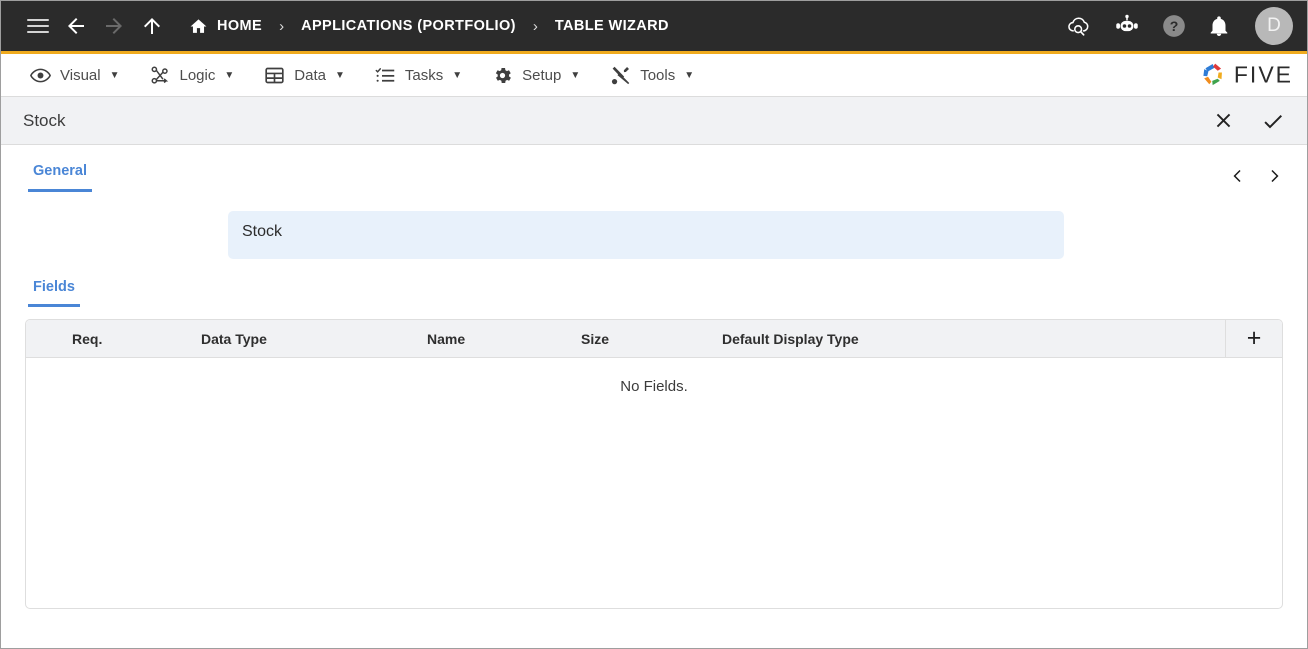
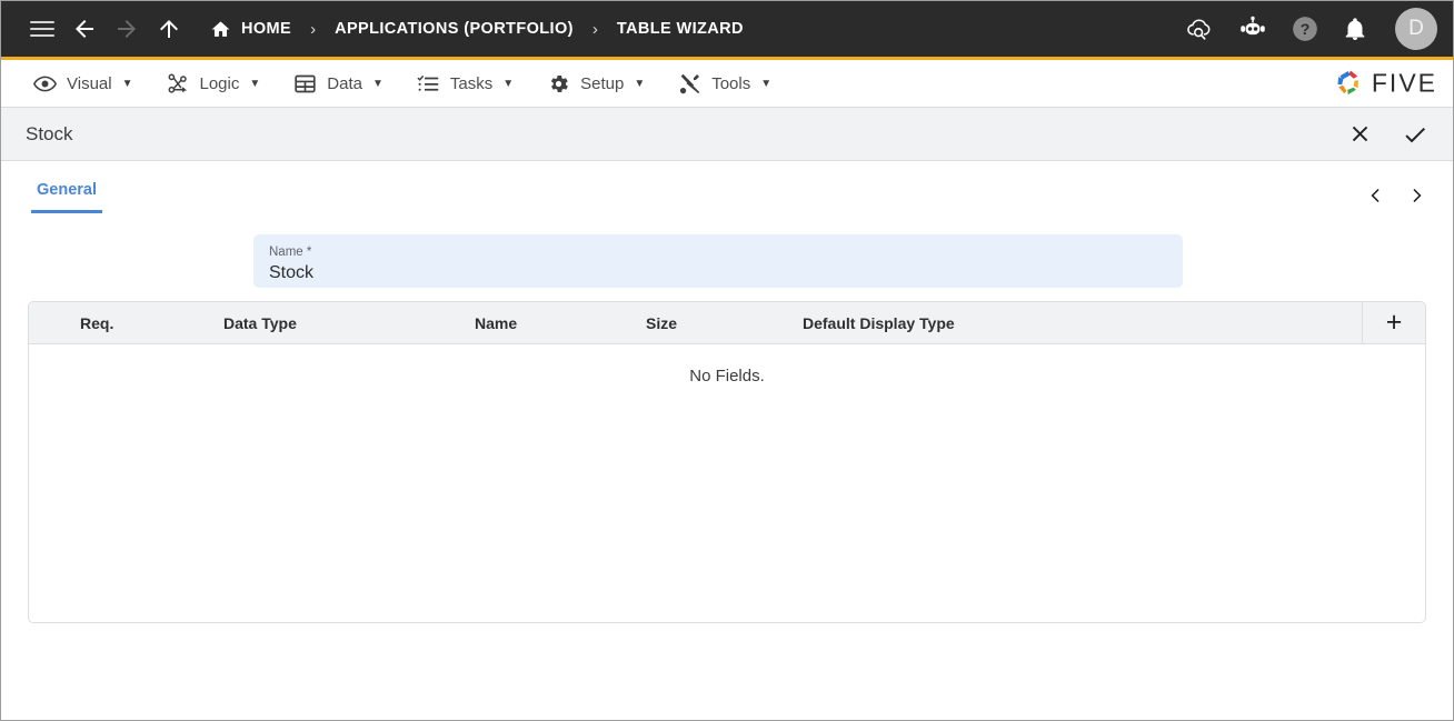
  HOME
  ›
  APPLICATIONS (PORTFOLIO)
  ›
  TABLE WIZARD
  ?
  D
  Visual
  ▼
  Logic
  ▼
  Data
  ▼
  Tasks
  ▼
  Setup
  ▼
  Tools
  ▼
  FIVE
  Stock
  General
+ Name *
  Stock
- Fields
  Req.
  Data Type
  Name
  Size
  Default Display Type
  +
  No Fields.
